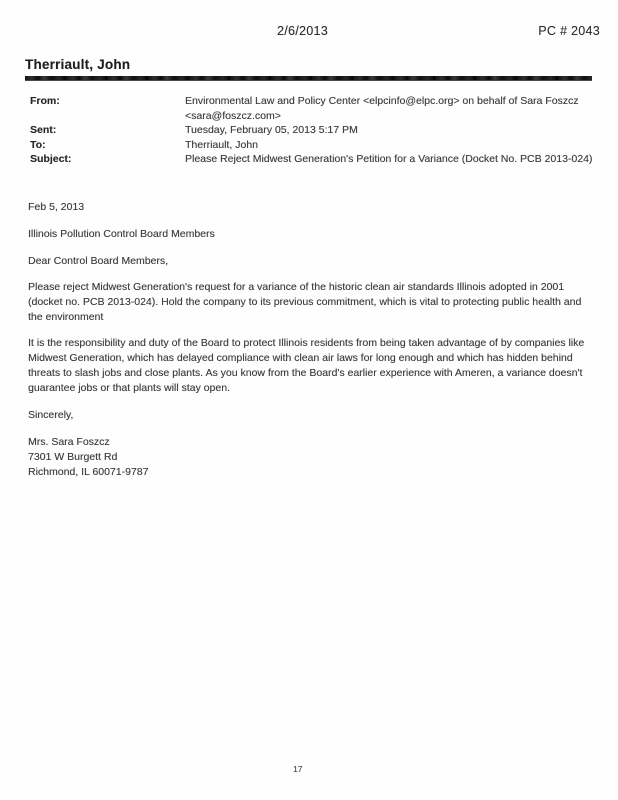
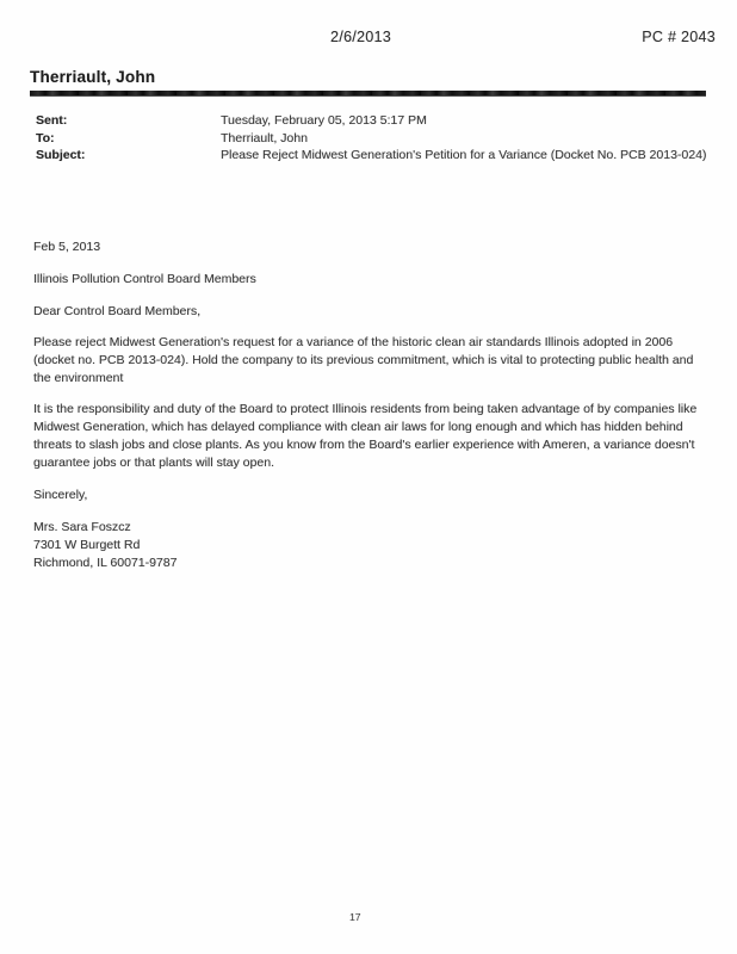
  2/6/2013
  PC # 2043
  Therriault, John
- From:
- Environmental Law and Policy Center <elpcinfo@elpc.org> on behalf of Sara Foszcz
- <sara@foszcz.com>
  Sent:
  Tuesday, February 05, 2013 5:17 PM
  To:
  Therriault, John
  Subject:
  Please Reject Midwest Generation's Petition for a Variance (Docket No. PCB 2013-024)
  Feb 5, 2013
  Illinois Pollution Control Board Members
  Dear Control Board Members,
- Please reject Midwest Generation's request for a variance of the historic clean air standards Illinois adopted in 2001 (docket no. PCB 2013-024). Hold the company to its previous commitment, which is vital to protecting public health and the environment
+ Please reject Midwest Generation's request for a variance of the historic clean air standards Illinois adopted in 2006 (docket no. PCB 2013-024). Hold the company to its previous commitment, which is vital to protecting public health and the environment
  It is the responsibility and duty of the Board to protect Illinois residents from being taken advantage of by companies like Midwest Generation, which has delayed compliance with clean air laws for long enough and which has hidden behind threats to slash jobs and close plants. As you know from the Board's earlier experience with Ameren, a variance doesn't guarantee jobs or that plants will stay open.
  Sincerely,
  Mrs. Sara Foszcz
  7301 W Burgett Rd
  Richmond, IL 60071-9787
  17
